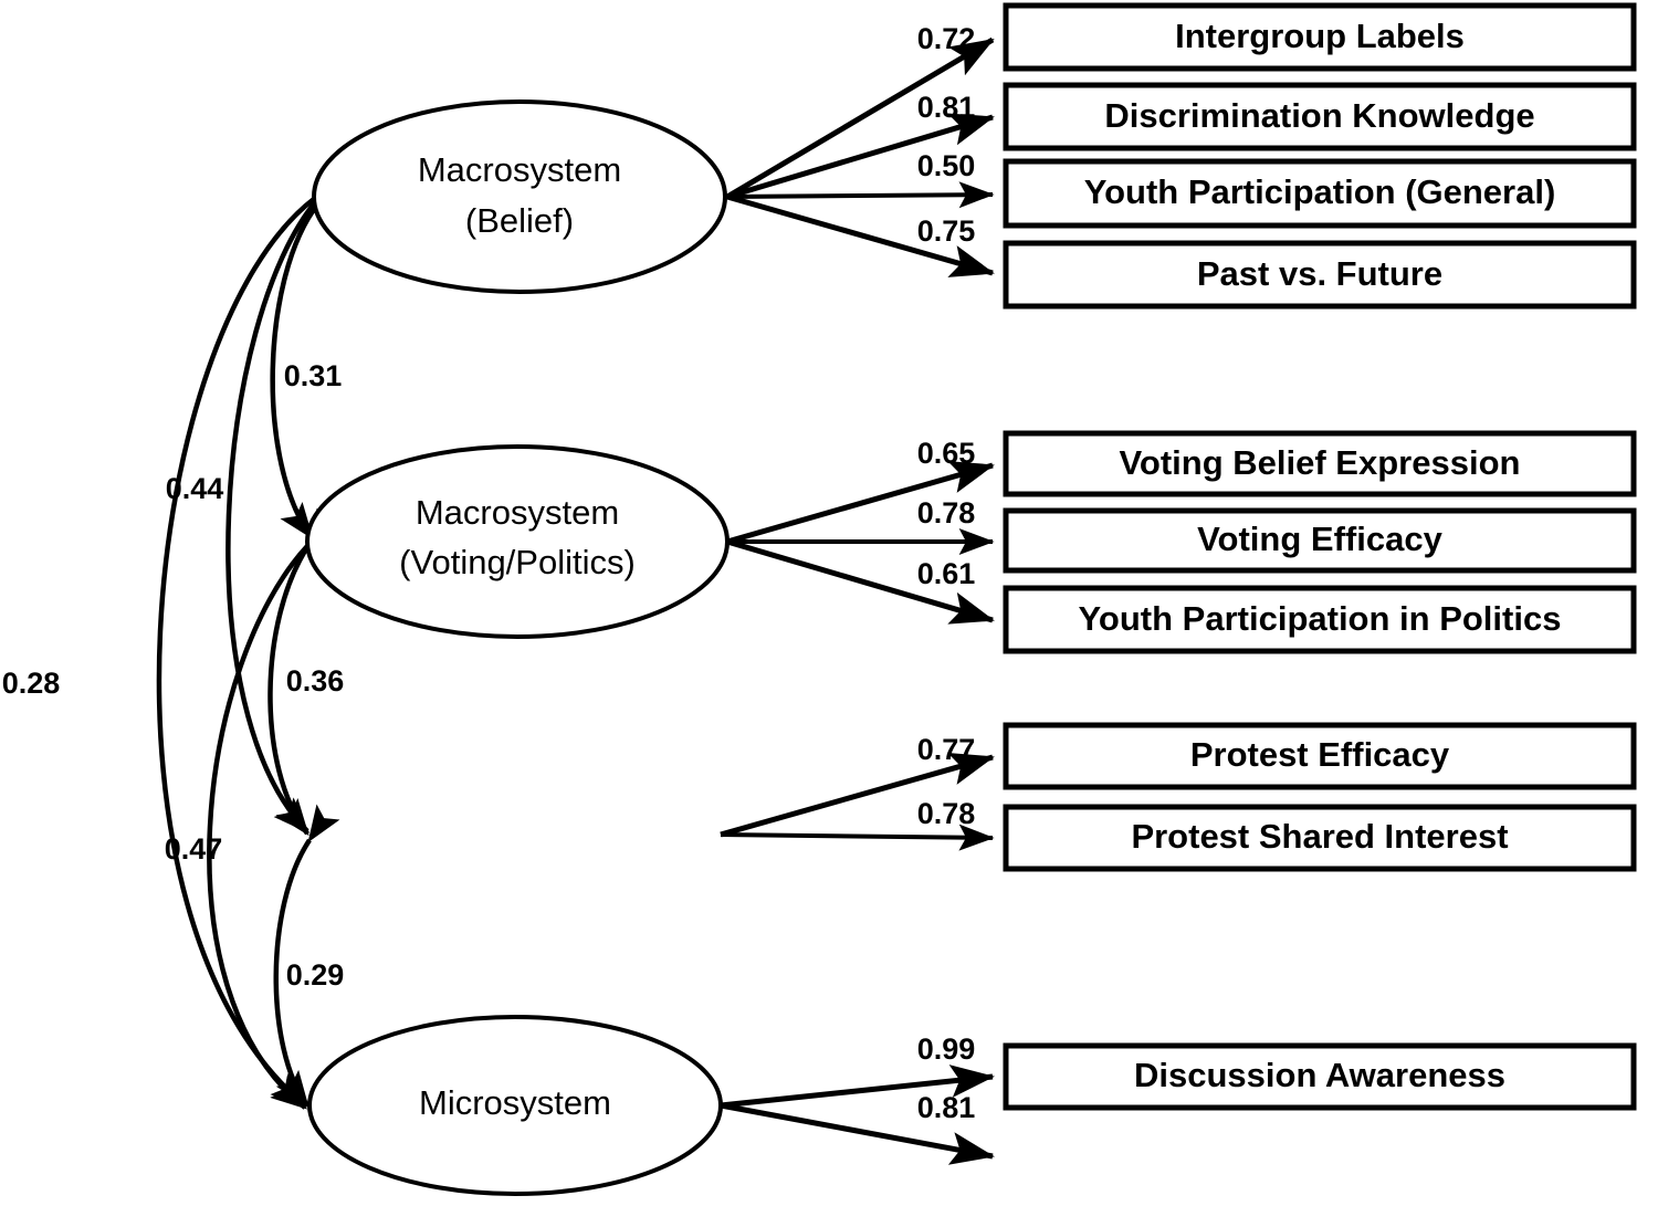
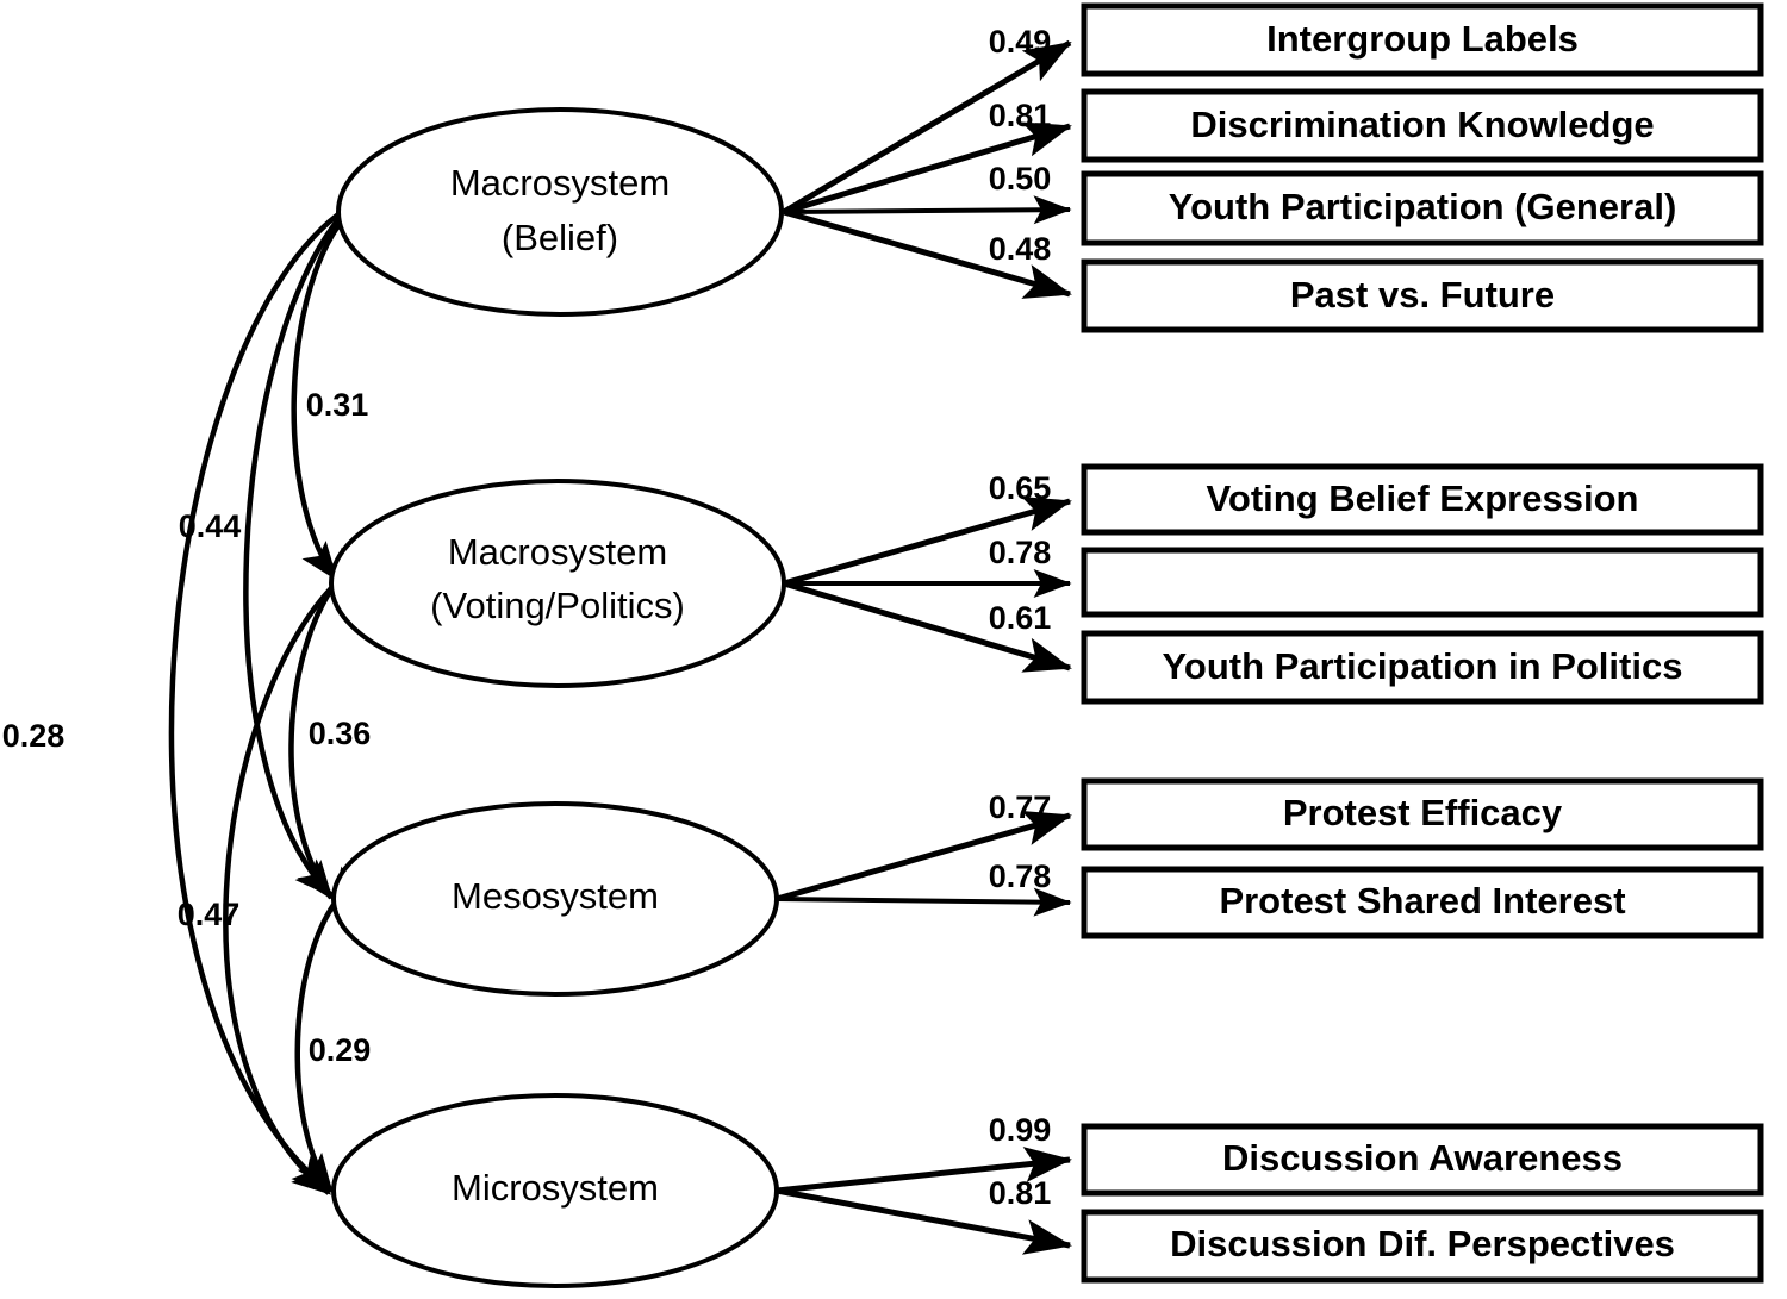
  0.31
  0.44
  0.28
  0.36
  0.47
  0.29
- 0.72
+ 0.49
  0.81
  0.50
- 0.75
+ 0.48
  0.65
  0.78
  0.61
  0.77
  0.78
  0.99
  0.81
  Intergroup Labels
  Discrimination Knowledge
  Youth Participation (General)
  Past vs. Future
  Voting Belief Expression
- Voting Efficacy
  Youth Participation in Politics
  Protest Efficacy
  Protest Shared Interest
  Discussion Awareness
+ Discussion Dif. Perspectives
  Macrosystem
  (Belief)
  Macrosystem
  (Voting/Politics)
+ Mesosystem
  Microsystem
